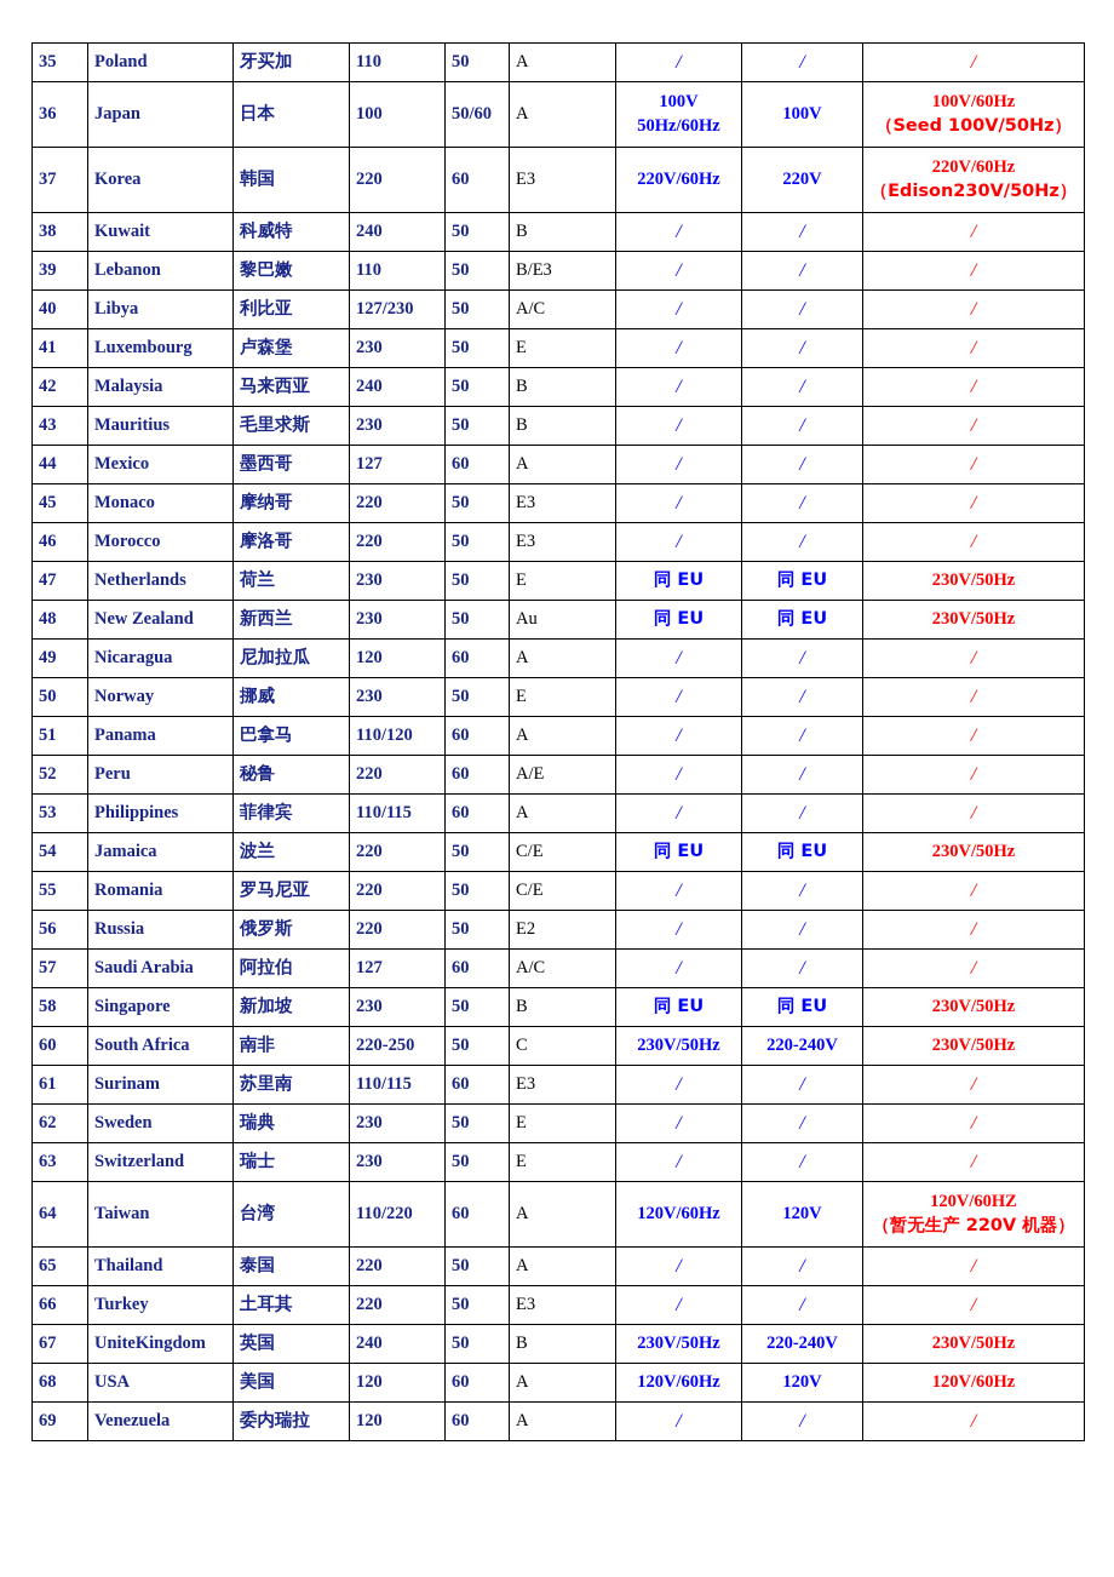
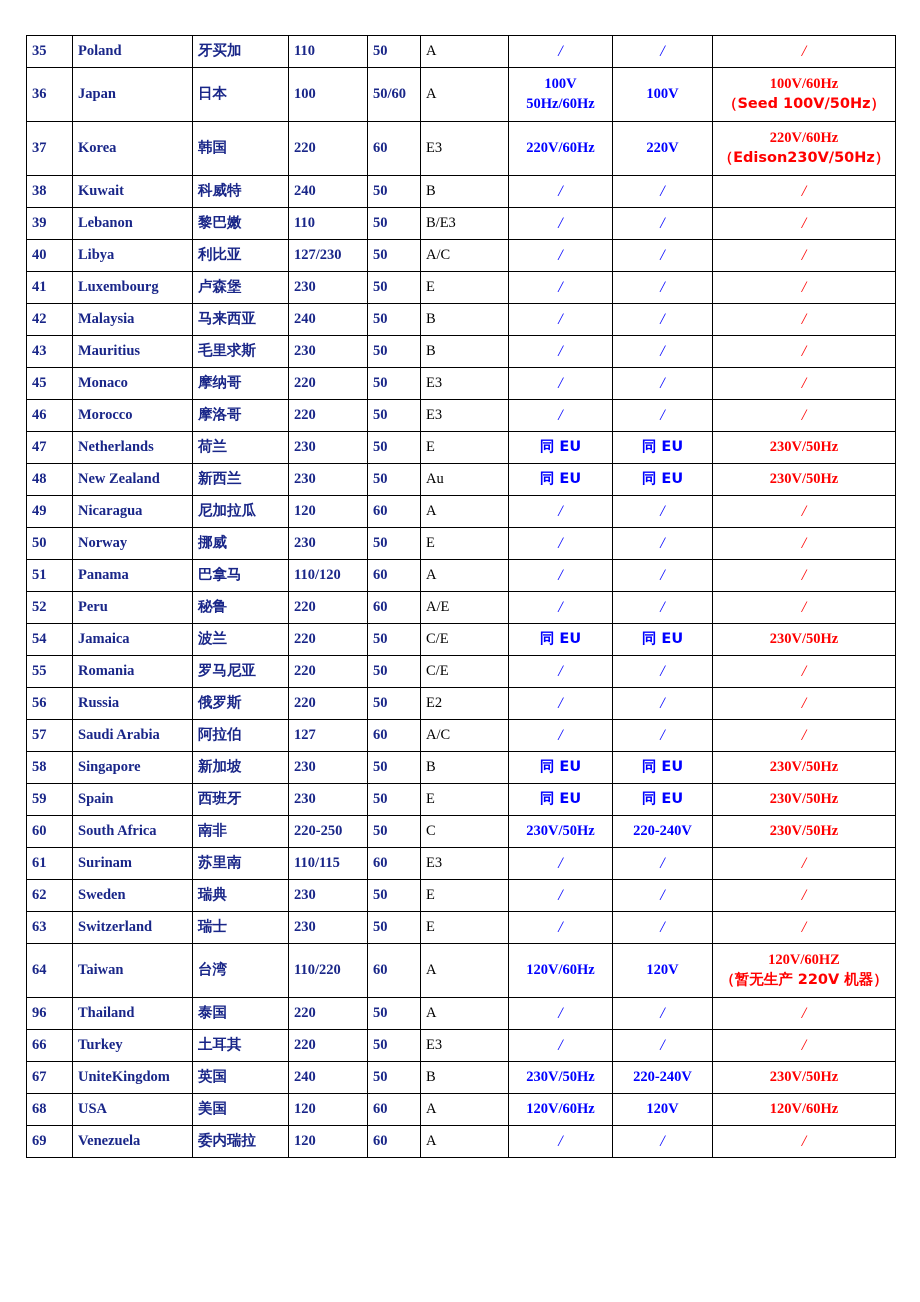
  35	Poland	牙买加	110	50	A	/	/	/
  36	Japan	日本	100	50/60	A	100V50Hz/60Hz	100V	100V/60Hz（Seed 100V/50Hz）
  37	Korea	韩国	220	60	E3	220V/60Hz	220V	220V/60Hz（Edison230V/50Hz）
  38	Kuwait	科威特	240	50	B	/	/	/
  39	Lebanon	黎巴嫩	110	50	B/E3	/	/	/
  40	Libya	利比亚	127/230	50	A/C	/	/	/
  41	Luxembourg	卢森堡	230	50	E	/	/	/
  42	Malaysia	马来西亚	240	50	B	/	/	/
  43	Mauritius	毛里求斯	230	50	B	/	/	/
- 44	Mexico	墨西哥	127	60	A	/	/	/
  45	Monaco	摩纳哥	220	50	E3	/	/	/
  46	Morocco	摩洛哥	220	50	E3	/	/	/
  47	Netherlands	荷兰	230	50	E	同 EU	同 EU	230V/50Hz
  48	New Zealand	新西兰	230	50	Au	同 EU	同 EU	230V/50Hz
  49	Nicaragua	尼加拉瓜	120	60	A	/	/	/
  50	Norway	挪威	230	50	E	/	/	/
  51	Panama	巴拿马	110/120	60	A	/	/	/
  52	Peru	秘鲁	220	60	A/E	/	/	/
- 53	Philippines	菲律宾	110/115	60	A	/	/	/
  54	Jamaica	波兰	220	50	C/E	同 EU	同 EU	230V/50Hz
  55	Romania	罗马尼亚	220	50	C/E	/	/	/
  56	Russia	俄罗斯	220	50	E2	/	/	/
  57	Saudi Arabia	阿拉伯	127	60	A/C	/	/	/
  58	Singapore	新加坡	230	50	B	同 EU	同 EU	230V/50Hz
+ 59	Spain	西班牙	230	50	E	同 EU	同 EU	230V/50Hz
  60	South Africa	南非	220-250	50	C	230V/50Hz	220-240V	230V/50Hz
  61	Surinam	苏里南	110/115	60	E3	/	/	/
  62	Sweden	瑞典	230	50	E	/	/	/
  63	Switzerland	瑞士	230	50	E	/	/	/
  64	Taiwan	台湾	110/220	60	A	120V/60Hz	120V	120V/60HZ（暂无生产 220V 机器）
- 65	Thailand	泰国	220	50	A	/	/	/
+ 96	Thailand	泰国	220	50	A	/	/	/
  66	Turkey	土耳其	220	50	E3	/	/	/
  67	UniteKingdom	英国	240	50	B	230V/50Hz	220-240V	230V/50Hz
  68	USA	美国	120	60	A	120V/60Hz	120V	120V/60Hz
  69	Venezuela	委内瑞拉	120	60	A	/	/	/
